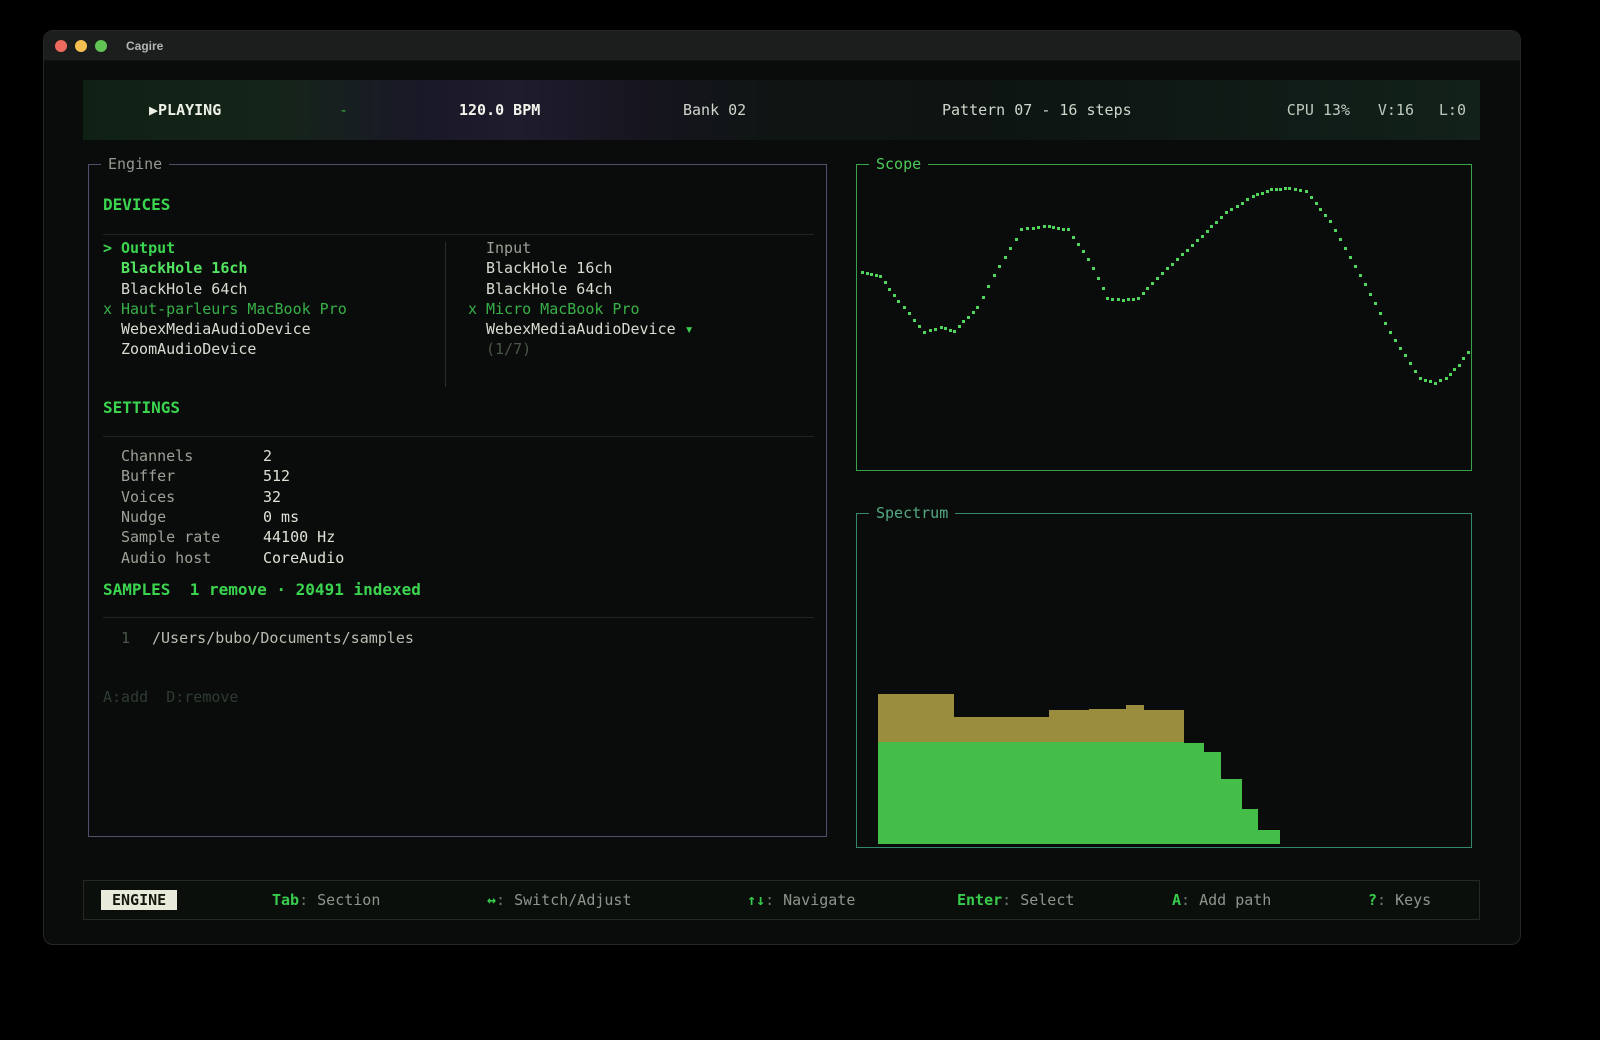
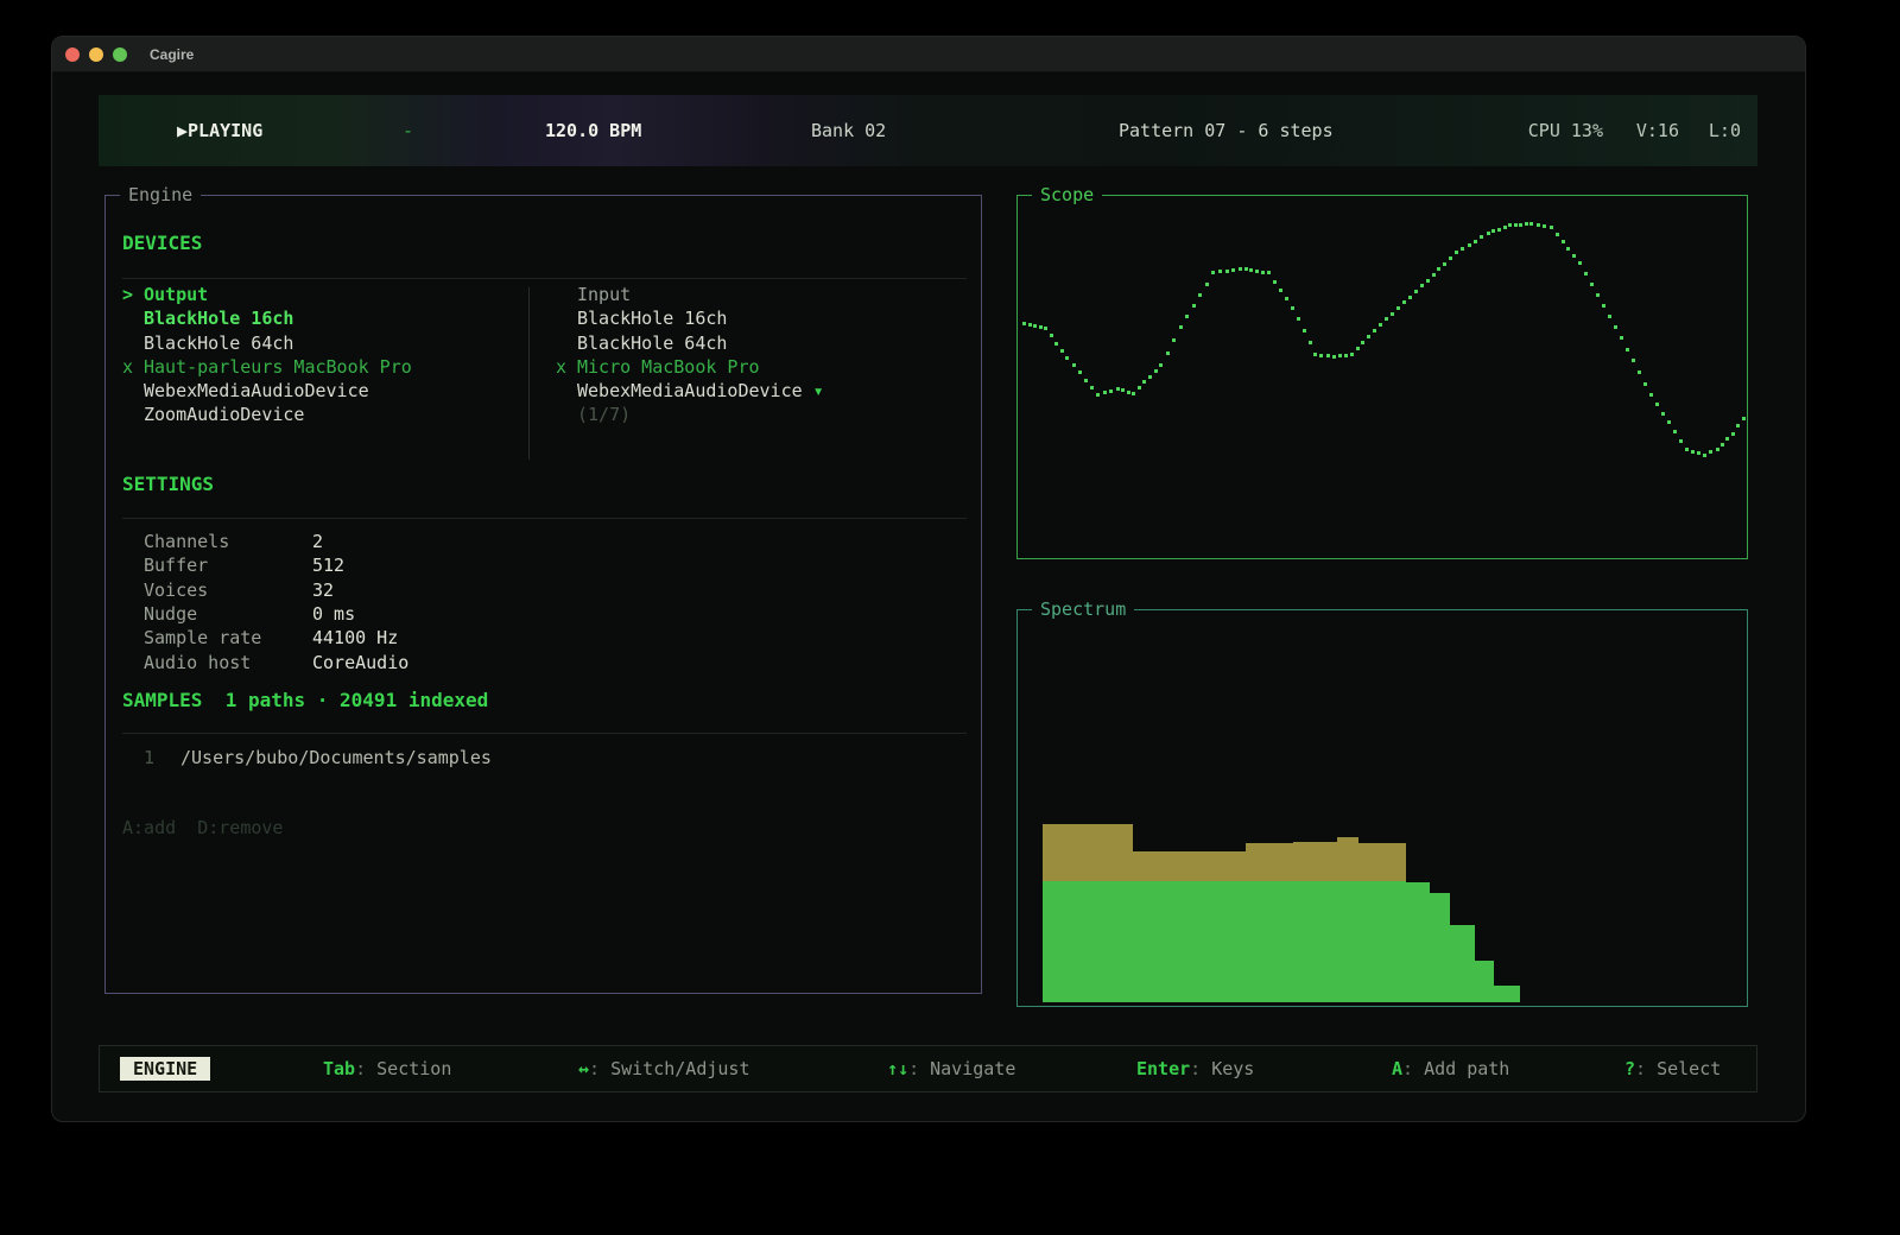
  Cagire
  ▶
  PLAYING
  -
  120.0 BPM
  Bank 02
- Pattern 07 - 16 steps
+ Pattern 07 - 6 steps
  CPU 13%
  V:16
  L:0
  Engine
  DEVICES
  >
  Output
  BlackHole 16ch
  BlackHole 64ch
  x
  Haut-parleurs MacBook Pro
  WebexMediaAudioDevice
  ZoomAudioDevice
  Input
  BlackHole 16ch
  BlackHole 64ch
  x
  Micro MacBook Pro
  WebexMediaAudioDevice
  ▾
  (1/7)
  SETTINGS
- SAMPLES 1 remove · 20491 indexed
+ SAMPLES 1 paths · 20491 indexed
  1
  /Users/bubo/Documents/samples
  A:add D:remove
  Channels
  2
  Buffer
  512
  Voices
  32
  Nudge
  0 ms
  Sample rate
  44100 Hz
  Audio host
  CoreAudio
  Scope
  Spectrum
  ENGINE
  Tab: Section
  ↔: Switch/Adjust
  ↑↓: Navigate
- Enter: Select
+ Enter: Keys
  A: Add path
- ?: Keys
+ ?: Select
